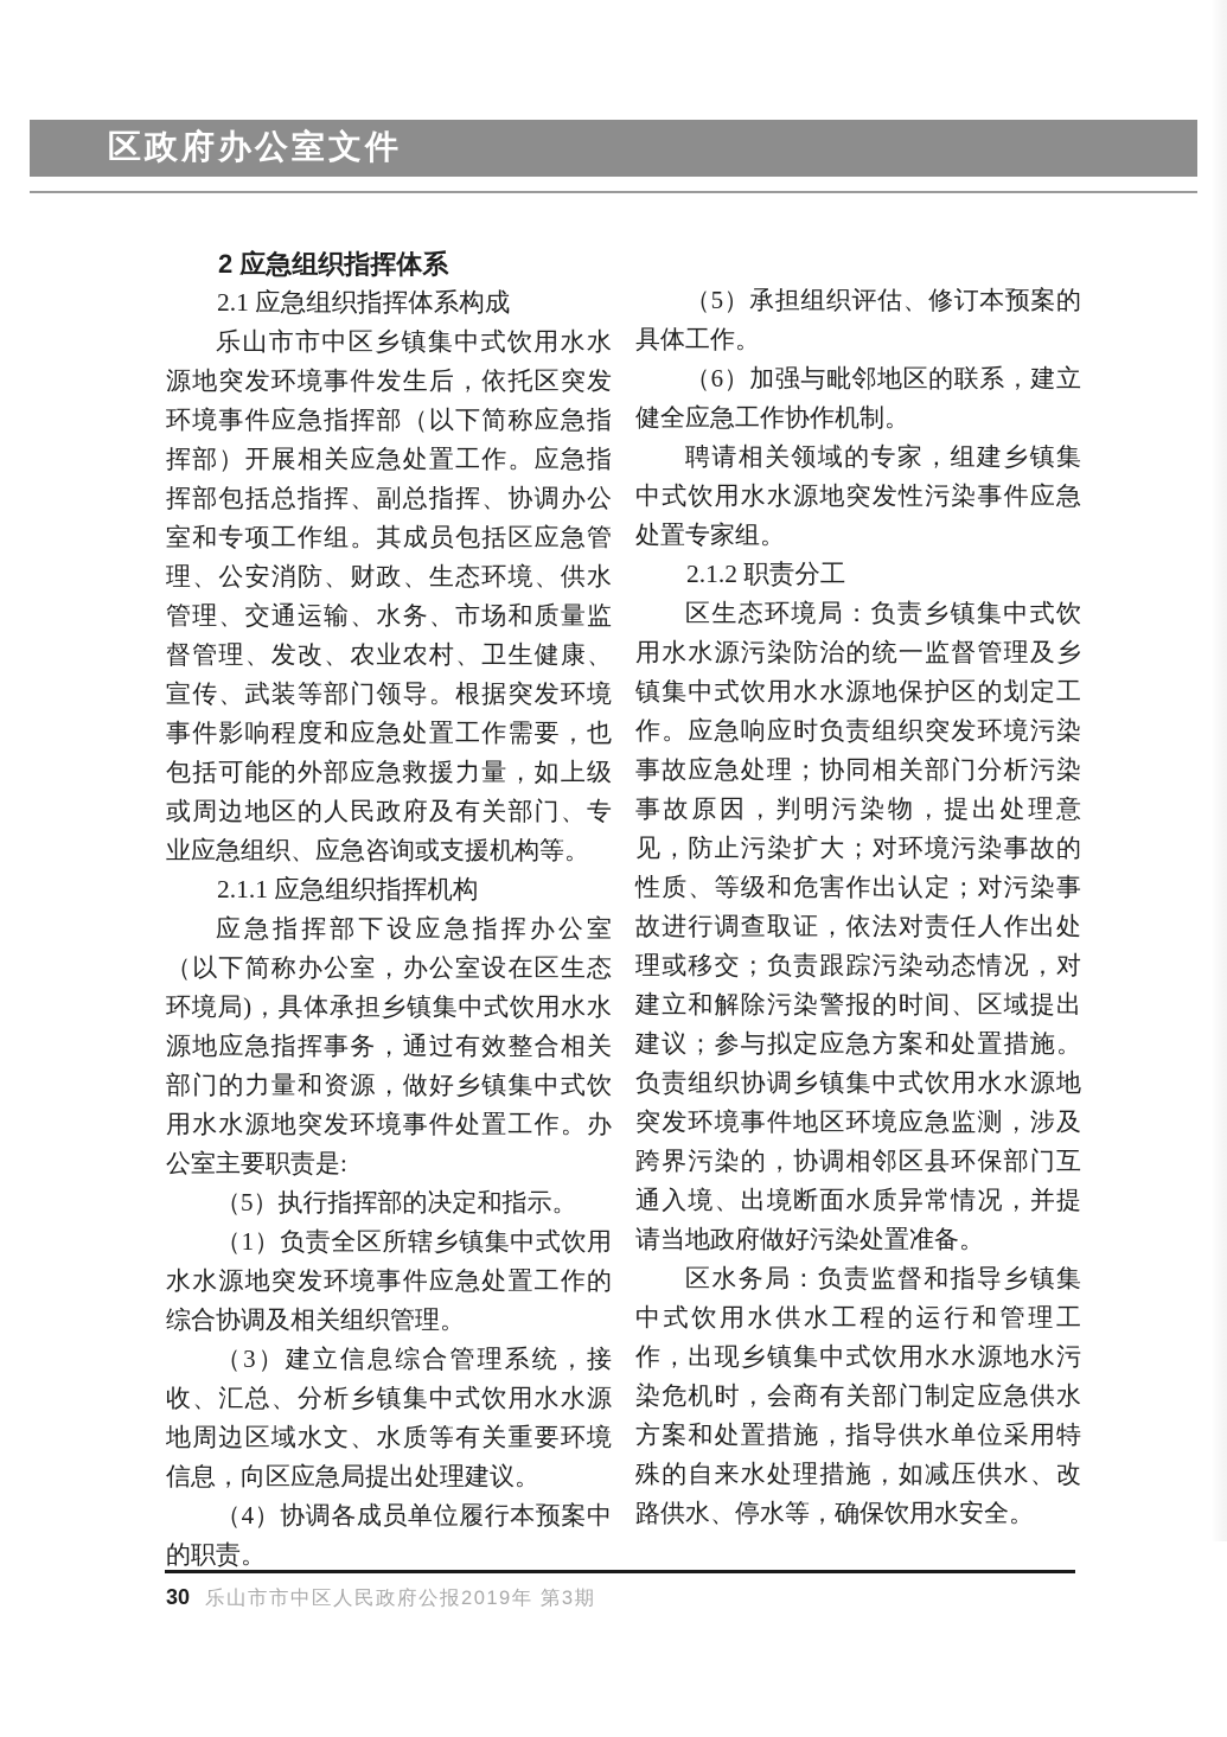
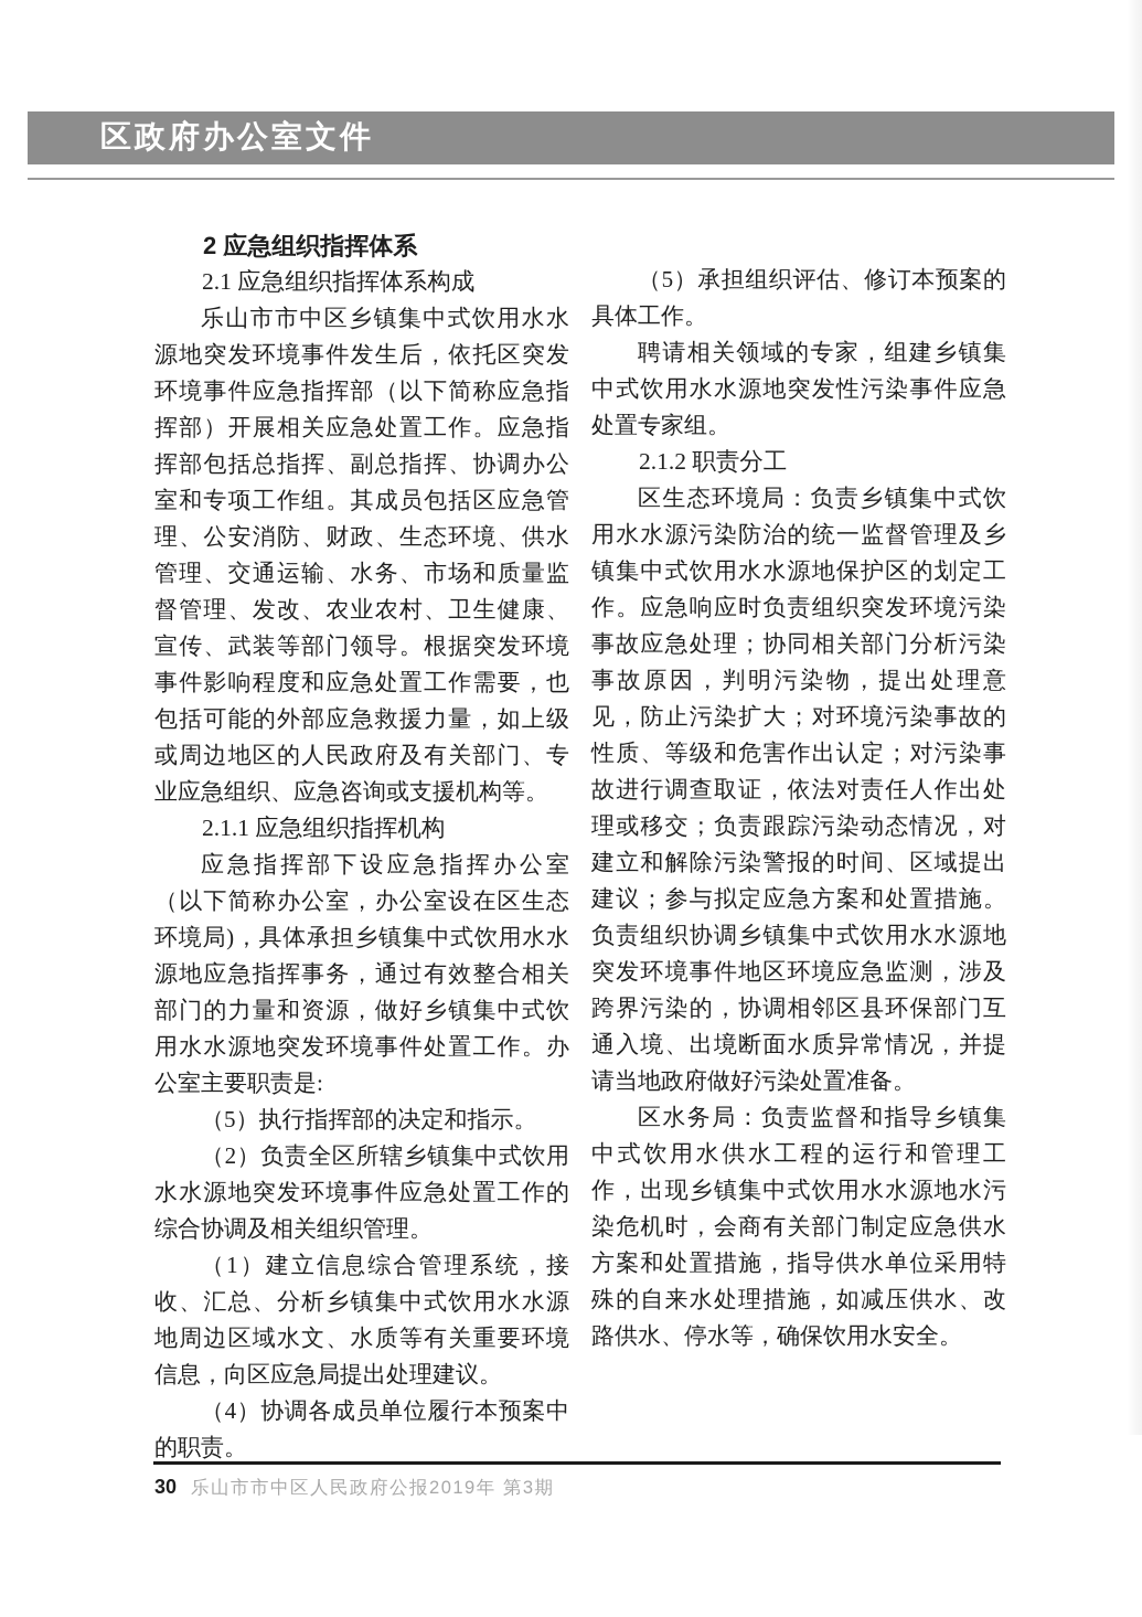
  区政府办公室文件
  2 应急组织指挥体系
  2.1 应急组织指挥体系构成
  乐山市市中区乡镇集中式饮用水水源地突发环境事件发生后，依托区突发环境事件应急指挥部（以下简称应急指挥部）开展相关应急处置工作。应急指挥部包括总指挥、副总指挥、协调办公室和专项工作组。其成员包括区应急管理、公安消防、财政、生态环境、供水管理、交通运输、水务、市场和质量监督管理、发改、农业农村、卫生健康、宣传、武装等部门领导。根据突发环境事件影响程度和应急处置工作需要，也包括可能的外部应急救援力量，如上级或周边地区的人民政府及有关部门、专业应急组织、应急咨询或支援机构等。
  2.1.1 应急组织指挥机构
  应急指挥部下设应急指挥办公室（以下简称办公室，办公室设在区生态环境局)，具体承担乡镇集中式饮用水水源地应急指挥事务，通过有效整合相关部门的力量和资源，做好乡镇集中式饮用水水源地突发环境事件处置工作。办公室主要职责是:
  （5）执行指挥部的决定和指示。
- （1）负责全区所辖乡镇集中式饮用水水源地突发环境事件应急处置工作的综合协调及相关组织管理。
+ （2）负责全区所辖乡镇集中式饮用水水源地突发环境事件应急处置工作的综合协调及相关组织管理。
- （3）建立信息综合管理系统，接收、汇总、分析乡镇集中式饮用水水源地周边区域水文、水质等有关重要环境信息，向区应急局提出处理建议。
+ （1）建立信息综合管理系统，接收、汇总、分析乡镇集中式饮用水水源地周边区域水文、水质等有关重要环境信息，向区应急局提出处理建议。
  （4）协调各成员单位履行本预案中的职责。
  （5）承担组织评估、修订本预案的具体工作。
- （6）加强与毗邻地区的联系，建立健全应急工作协作机制。
  聘请相关领域的专家，组建乡镇集中式饮用水水源地突发性污染事件应急处置专家组。
  2.1.2 职责分工
  区生态环境局：负责乡镇集中式饮用水水源污染防治的统一监督管理及乡镇集中式饮用水水源地保护区的划定工作。应急响应时负责组织突发环境污染事故应急处理；协同相关部门分析污染事故原因，判明污染物，提出处理意见，防止污染扩大；对环境污染事故的性质、等级和危害作出认定；对污染事故进行调查取证，依法对责任人作出处理或移交；负责跟踪污染动态情况，对建立和解除污染警报的时间、区域提出建议；参与拟定应急方案和处置措施。负责组织协调乡镇集中式饮用水水源地突发环境事件地区环境应急监测，涉及跨界污染的，协调相邻区县环保部门互通入境、出境断面水质异常情况，并提请当地政府做好污染处置准备。
  区水务局：负责监督和指导乡镇集中式饮用水供水工程的运行和管理工作，出现乡镇集中式饮用水水源地水污染危机时，会商有关部门制定应急供水方案和处置措施，指导供水单位采用特殊的自来水处理措施，如减压供水、改路供水、停水等，确保饮用水安全。
  30
  乐山市市中区人民政府公报2019年 第3期
